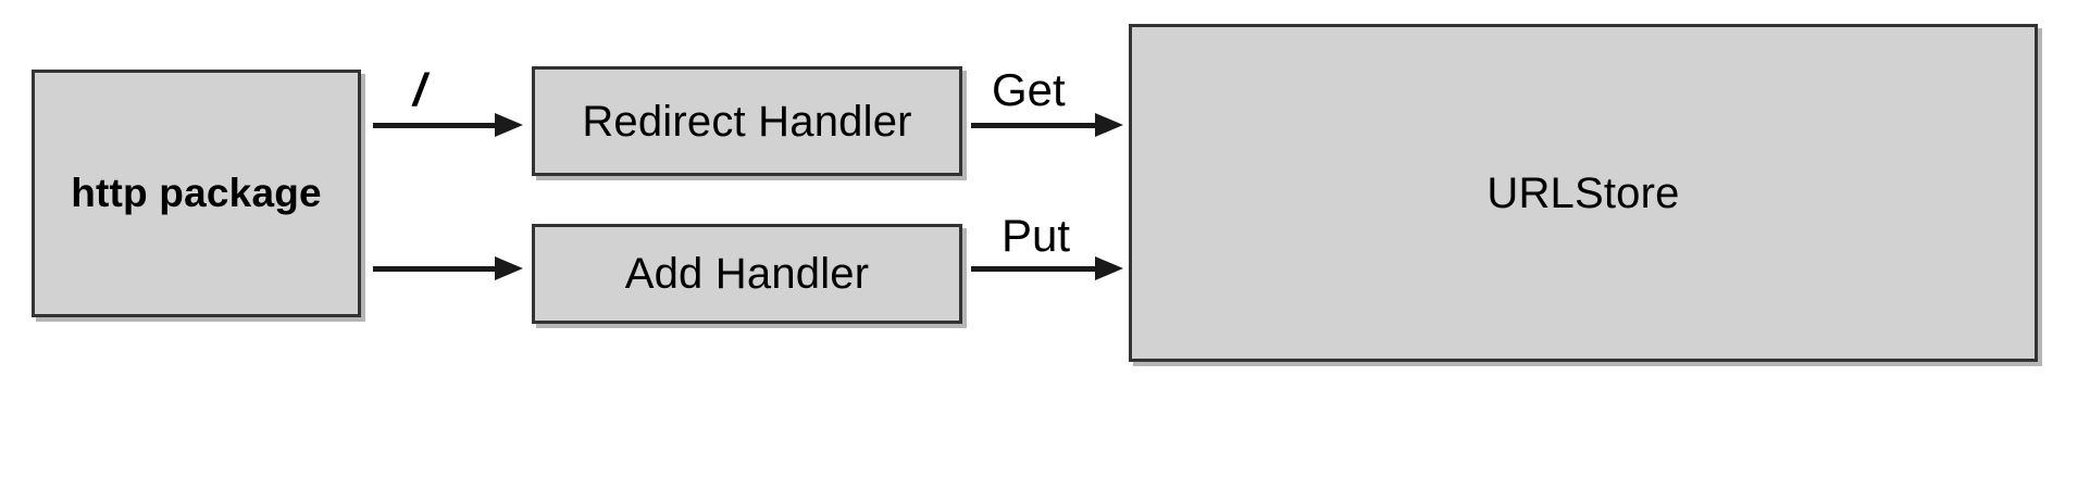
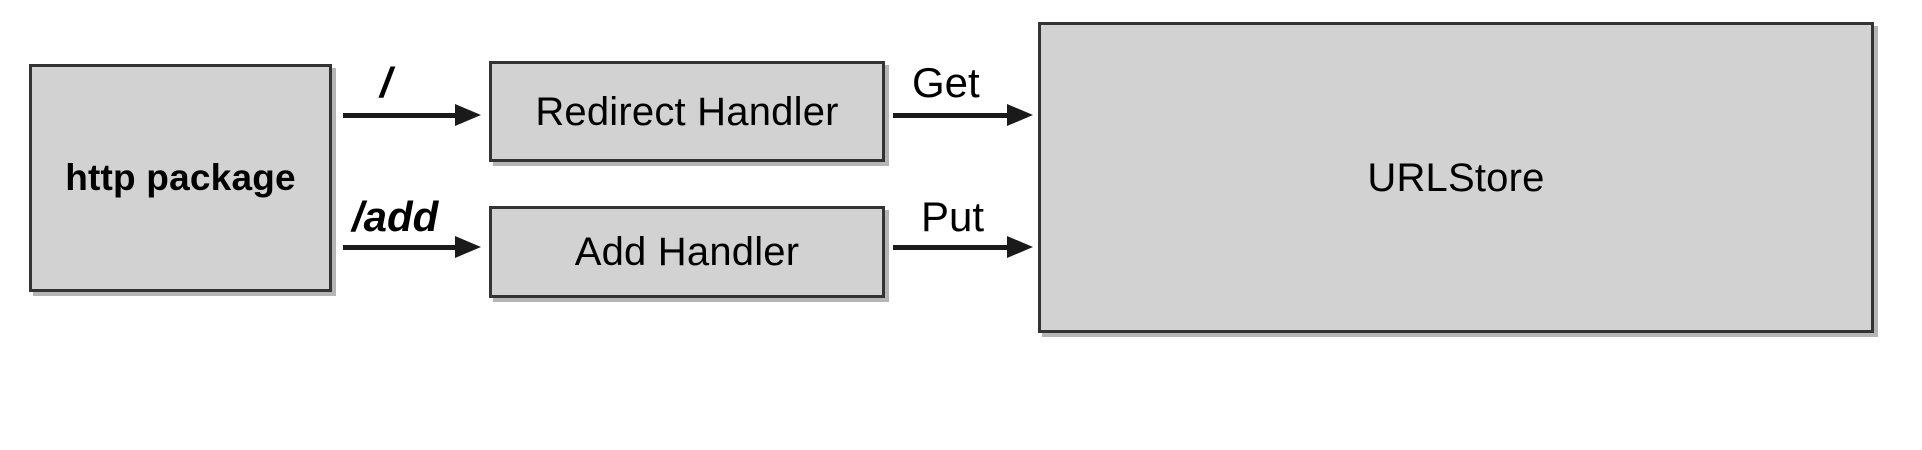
  http package
  Redirect Handler
  Add Handler
  URLStore
  /
+ /add
  Get
  Put
